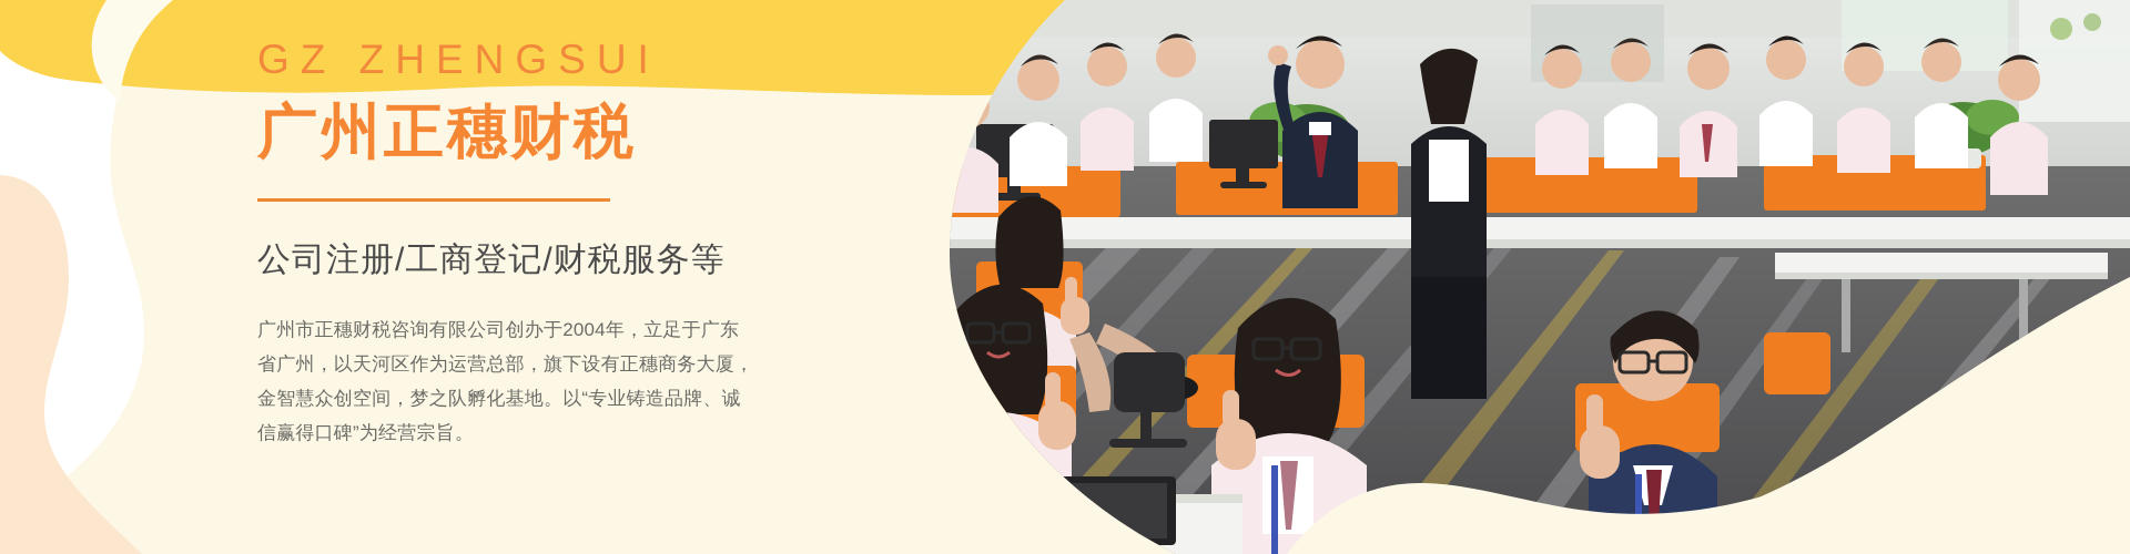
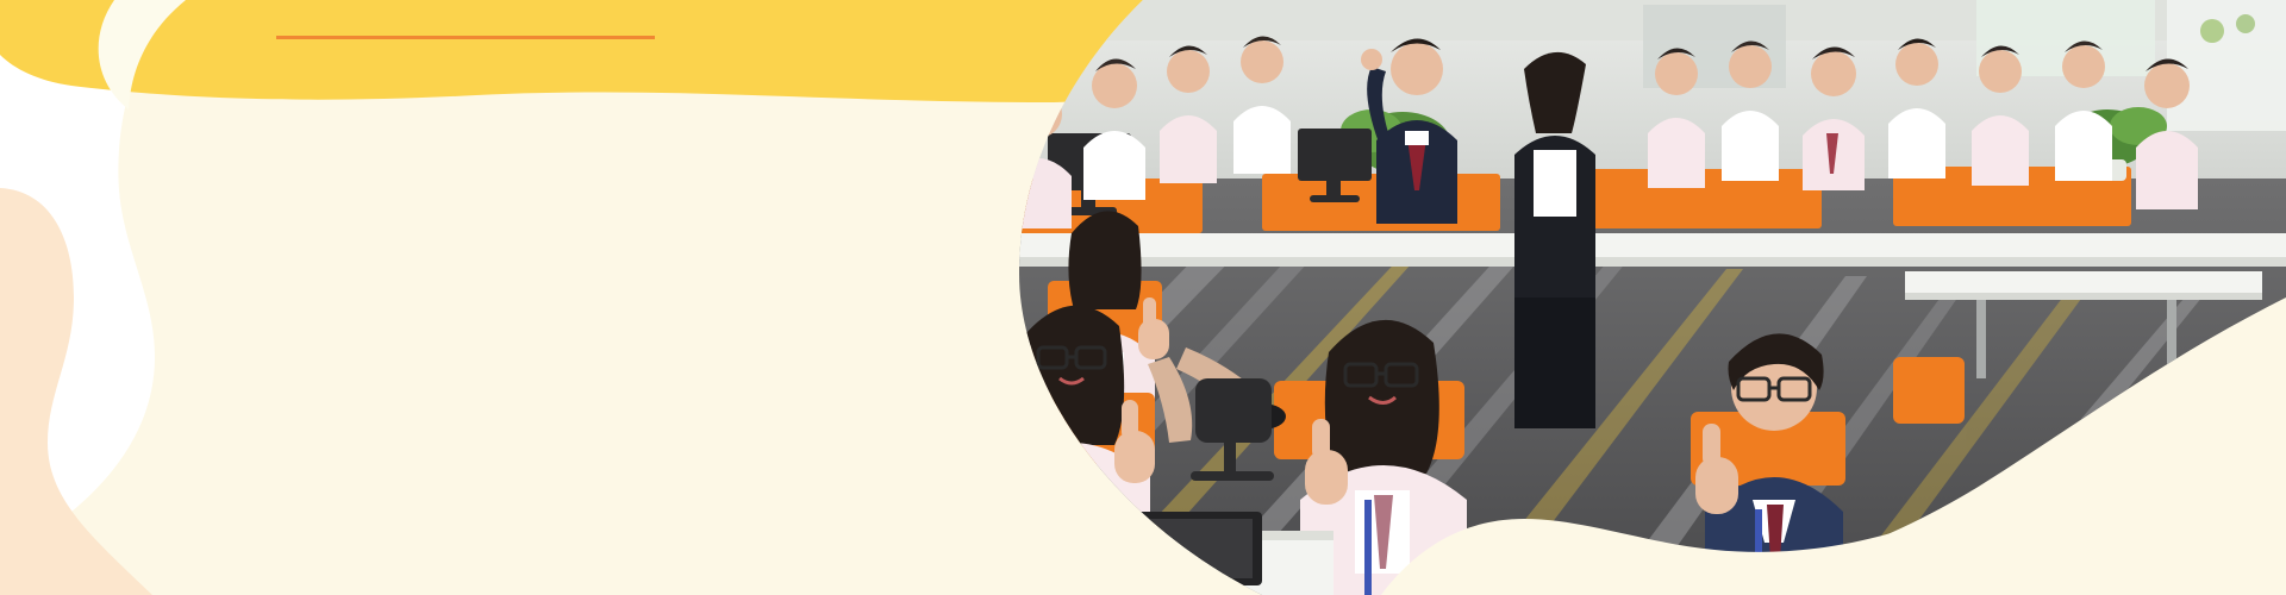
- GZ ZHENGSUI
- 广州正穗财税
- 公司注册/工商登记/财税服务等
- 广州市正穗财税咨询有限公司创办于2004年，立足于广东省广州，以天河区作为运营总部，旗下设有正穗商务大厦，金智慧众创空间，梦之队孵化基地。以“专业铸造品牌、诚信赢得口碑”为经营宗旨。
